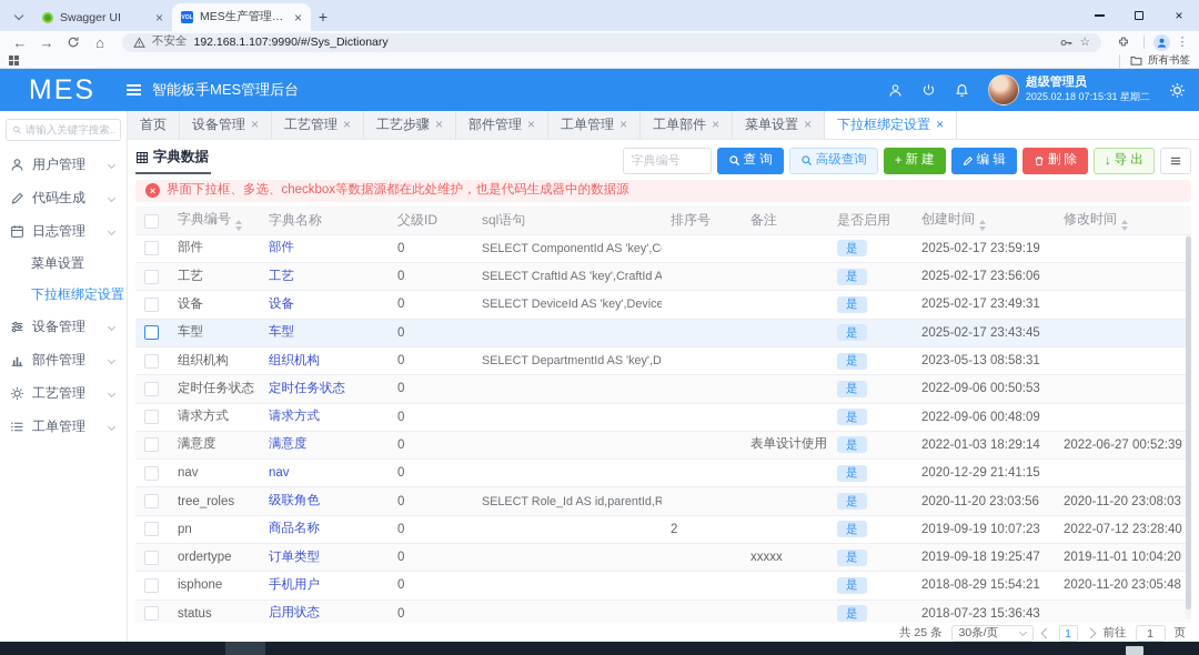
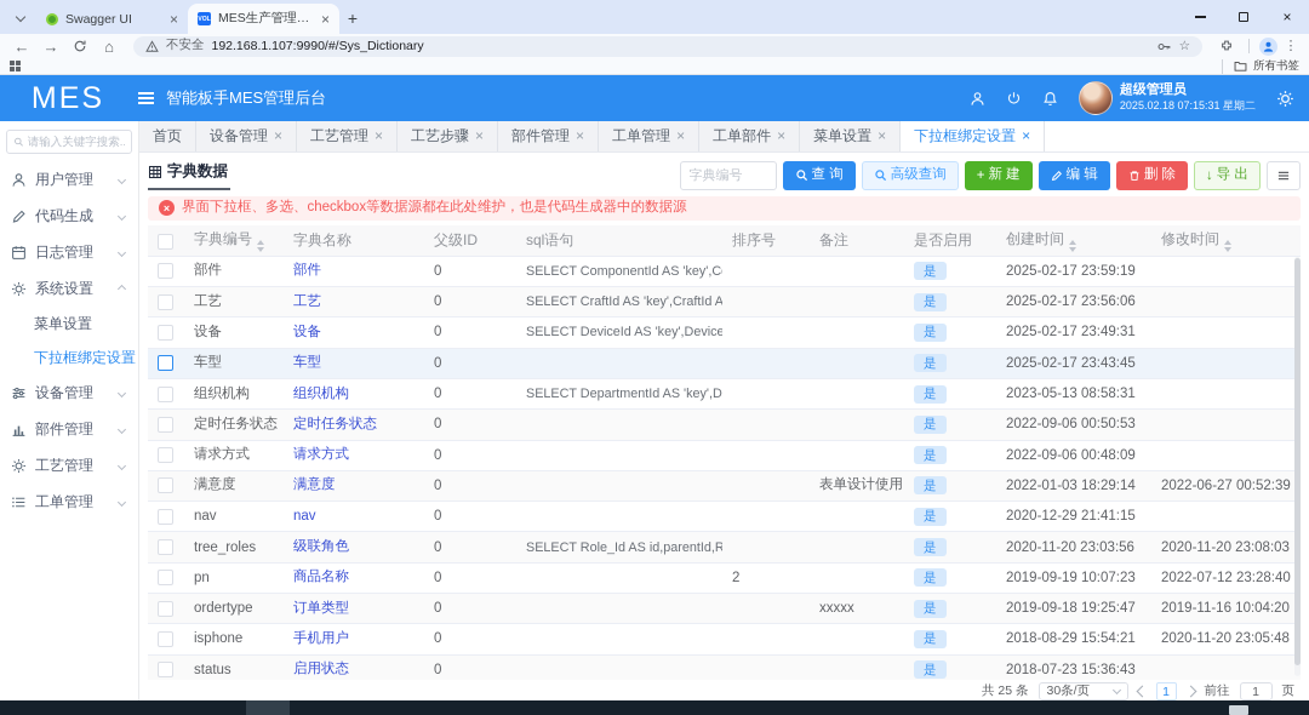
  Swagger UI
  ×
  MES生产管理系
  ×
  +
  ×
  ←
  →
  ⌂
  不安全
  192.168.1.107:9990/#/Sys_Dictionary
  ☆
  ⋮
  所有书签
  MES
  智能板手MES管理后台
  超级管理员
  2025.02.18 07:15:31 星期二
  请输入关键字搜索..
  用户管理
  代码生成
  日志管理
+ 系统设置
  菜单设置
  下拉框绑定设置
  设备管理
  部件管理
  工艺管理
  工单管理
  首页
  设备管理
  ×
  工艺管理
  ×
  工艺步骤
  ×
  部件管理
  ×
  工单管理
  ×
  工单部件
  ×
  菜单设置
  ×
  下拉框绑定设置
  ×
  字典数据
  字典编号
  查 询
  高级查询
  +
  新 建
  编 辑
  删 除
  ↓
  导 出
  ×
  界面下拉框、多选、checkbox等数据源都在此处维护，也是代码生成器中的数据源
  	字典编号	字典名称	父级ID	sql语句	排序号	备注	是否启用	创建时间	修改时间
  	部件	部件	0	SELECT ComponentId AS 'key',C			是	2025-02-17 23:59:19
  	工艺	工艺	0	SELECT CraftId AS 'key',CraftId A			是	2025-02-17 23:56:06
  	设备	设备	0	SELECT DeviceId AS 'key',Device			是	2025-02-17 23:49:31
  	车型	车型	0				是	2025-02-17 23:43:45
  	组织机构	组织机构	0	SELECT DepartmentId AS 'key',D			是	2023-05-13 08:58:31
  	定时任务状态	定时任务状态	0				是	2022-09-06 00:50:53
  	请求方式	请求方式	0				是	2022-09-06 00:48:09
  	满意度	满意度	0			表单设计使用	是	2022-01-03 18:29:14	2022-06-27 00:52:39
  	nav	nav	0				是	2020-12-29 21:41:15
  	tree_roles	级联角色	0	SELECT Role_Id AS id,parentId,R			是	2020-11-20 23:03:56	2020-11-20 23:08:03
  	pn	商品名称	0		2		是	2019-09-19 10:07:23	2022-07-12 23:28:40
- 	ordertype	订单类型	0			xxxxx	是	2019-09-18 19:25:47	2019-11-01 10:04:20
+ 	ordertype	订单类型	0			xxxxx	是	2019-09-18 19:25:47	2019-11-16 10:04:20
  	isphone	手机用户	0				是	2018-08-29 15:54:21	2020-11-20 23:05:48
  	status	启用状态	0				是	2018-07-23 15:36:43
  共 25 条
  30条/页
  1
  前往
  1
  页
